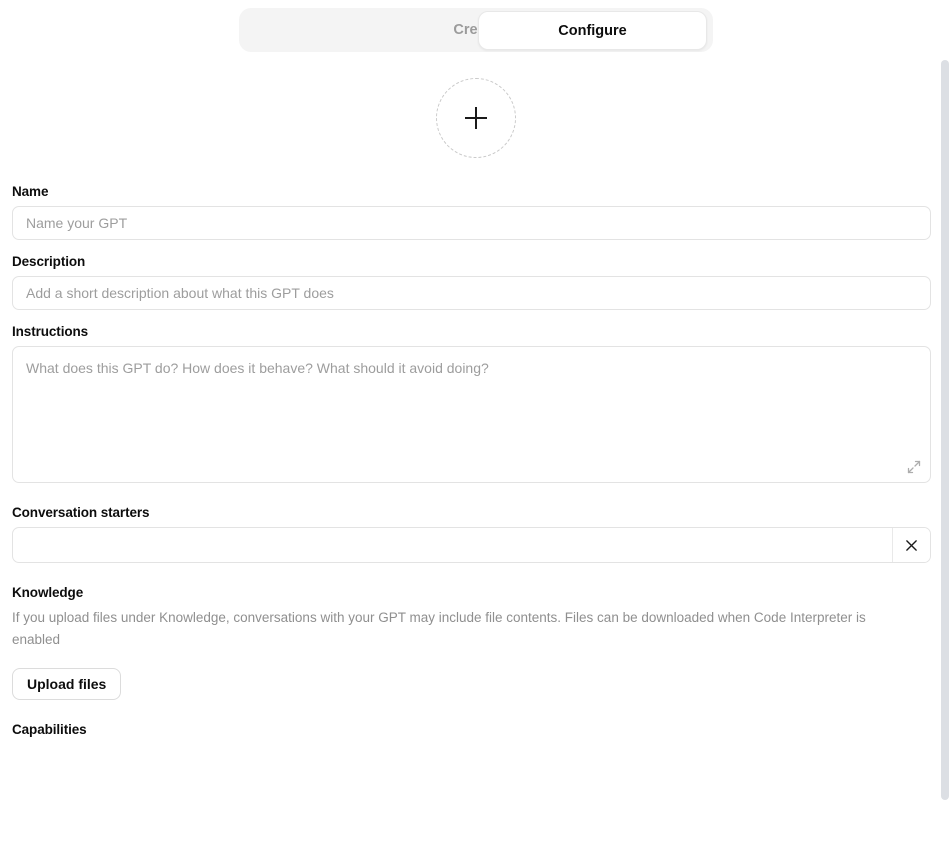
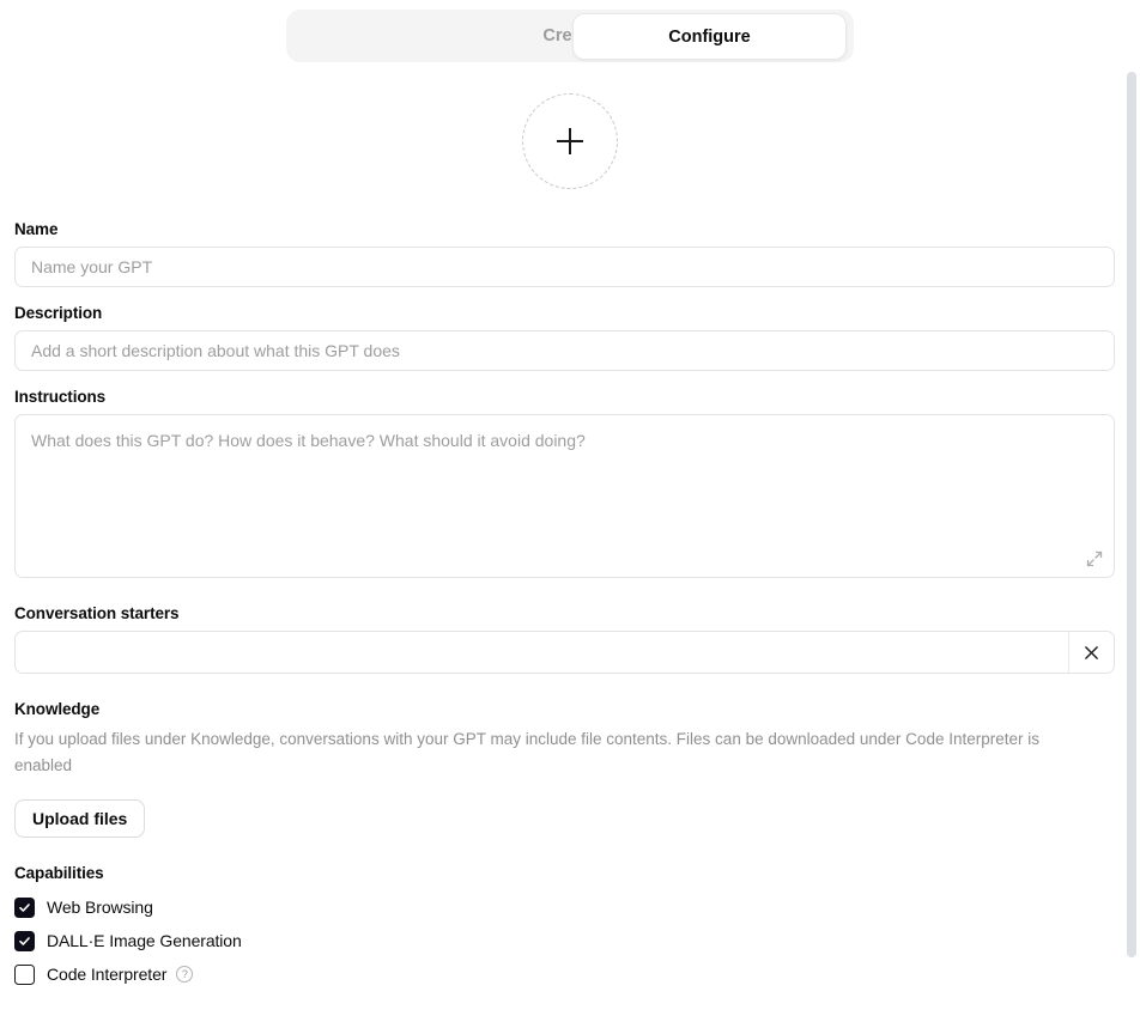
  Configure
  Name
  Name your GPT
  Description
  Add a short description about what this GPT does
  Instructions
  What does this GPT do? How does it behave? What should it avoid doing?
  Conversation starters
  Knowledge
- If you upload files under Knowledge, conversations with your GPT may include file contents. Files can be downloaded when Code Interpreter is enabled
+ If you upload files under Knowledge, conversations with your GPT may include file contents. Files can be downloaded under Code Interpreter is enabled
  Upload files
  Capabilities
+ Web Browsing
+ DALL·E Image Generation
+ Code Interpreter
+ ?
